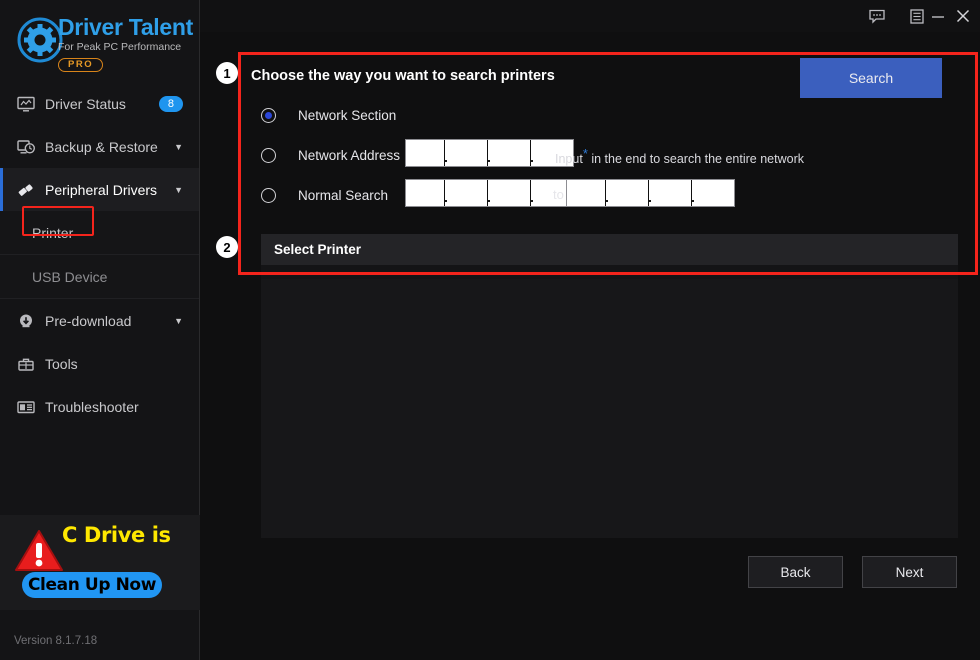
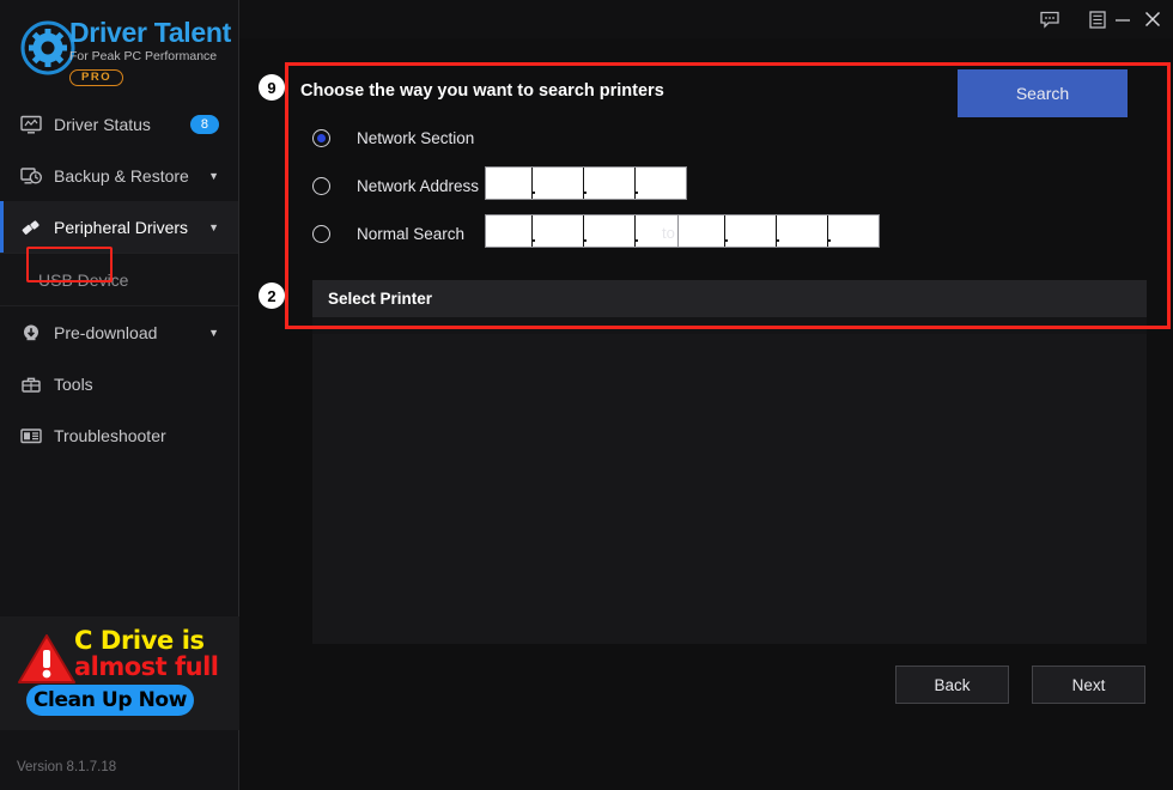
  Driver Talent
  For Peak PC Performance
  PRO
  Driver Status
  8
  Backup & Restore
  ▼
  Peripheral Drivers
  ▼
- Printer
  USB Device
  Pre-download
  ▼
  Tools
  Troubleshooter
  C Drive is
+ almost full
  Clean Up Now
  Version 8.1.7.18
- 1
+ 9
  2
  Choose the way you want to search printers
  Search
  Network Section
  Network Address
- Input* in the end to search the entire network
  Normal Search
  to
  Select Printer
  Back
  Next
